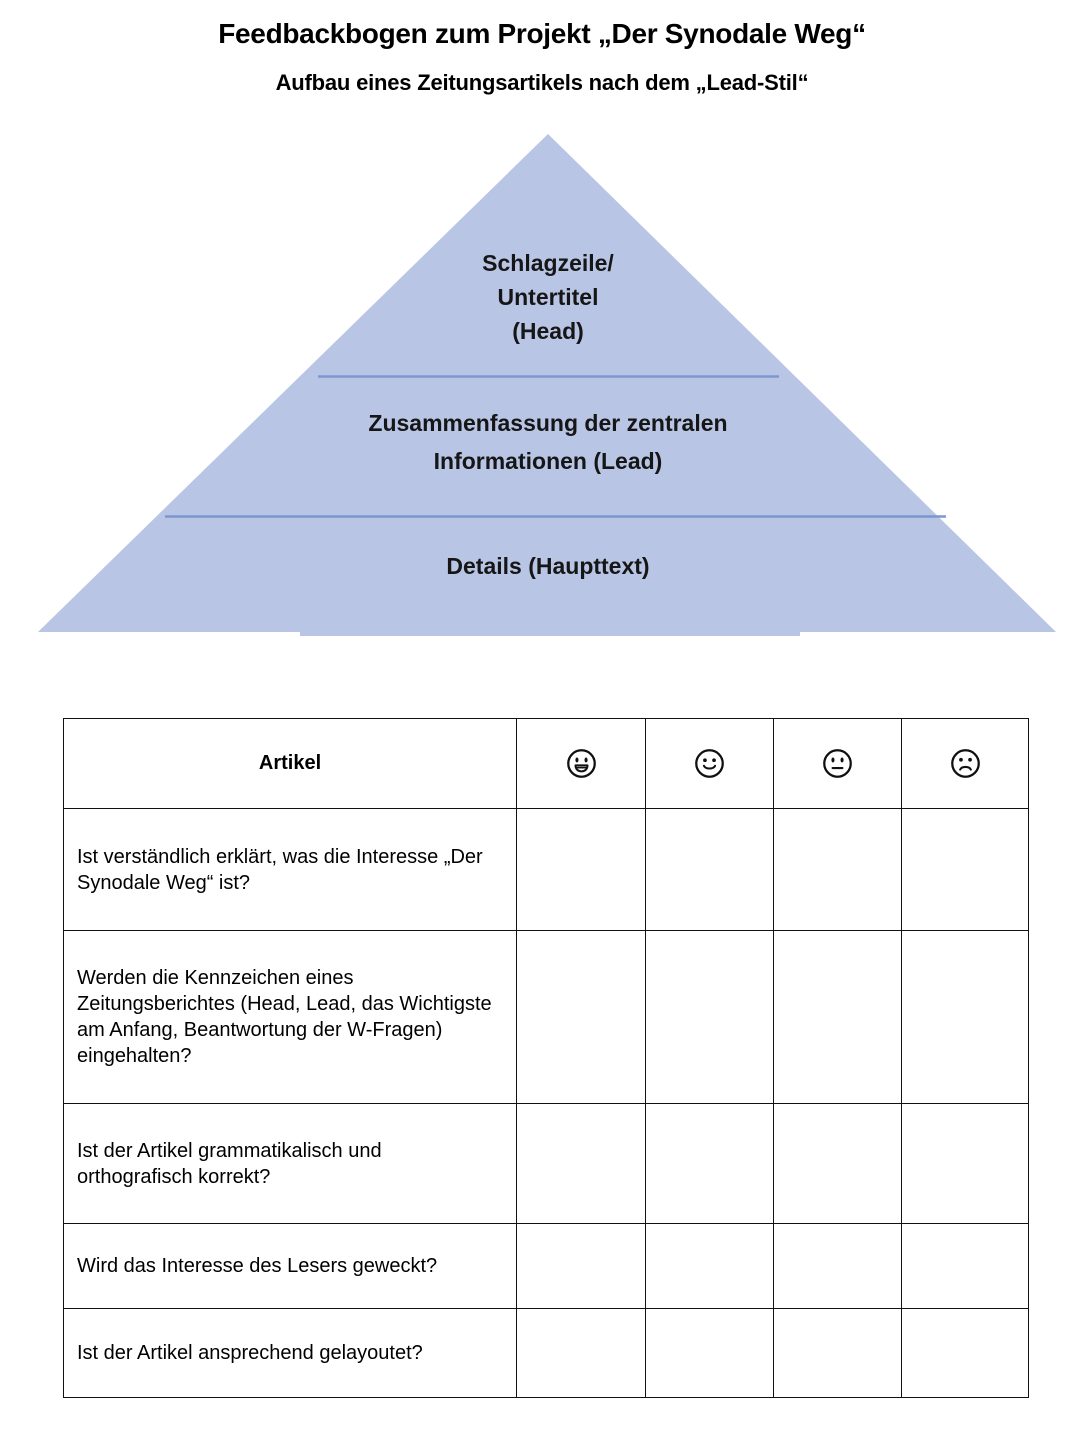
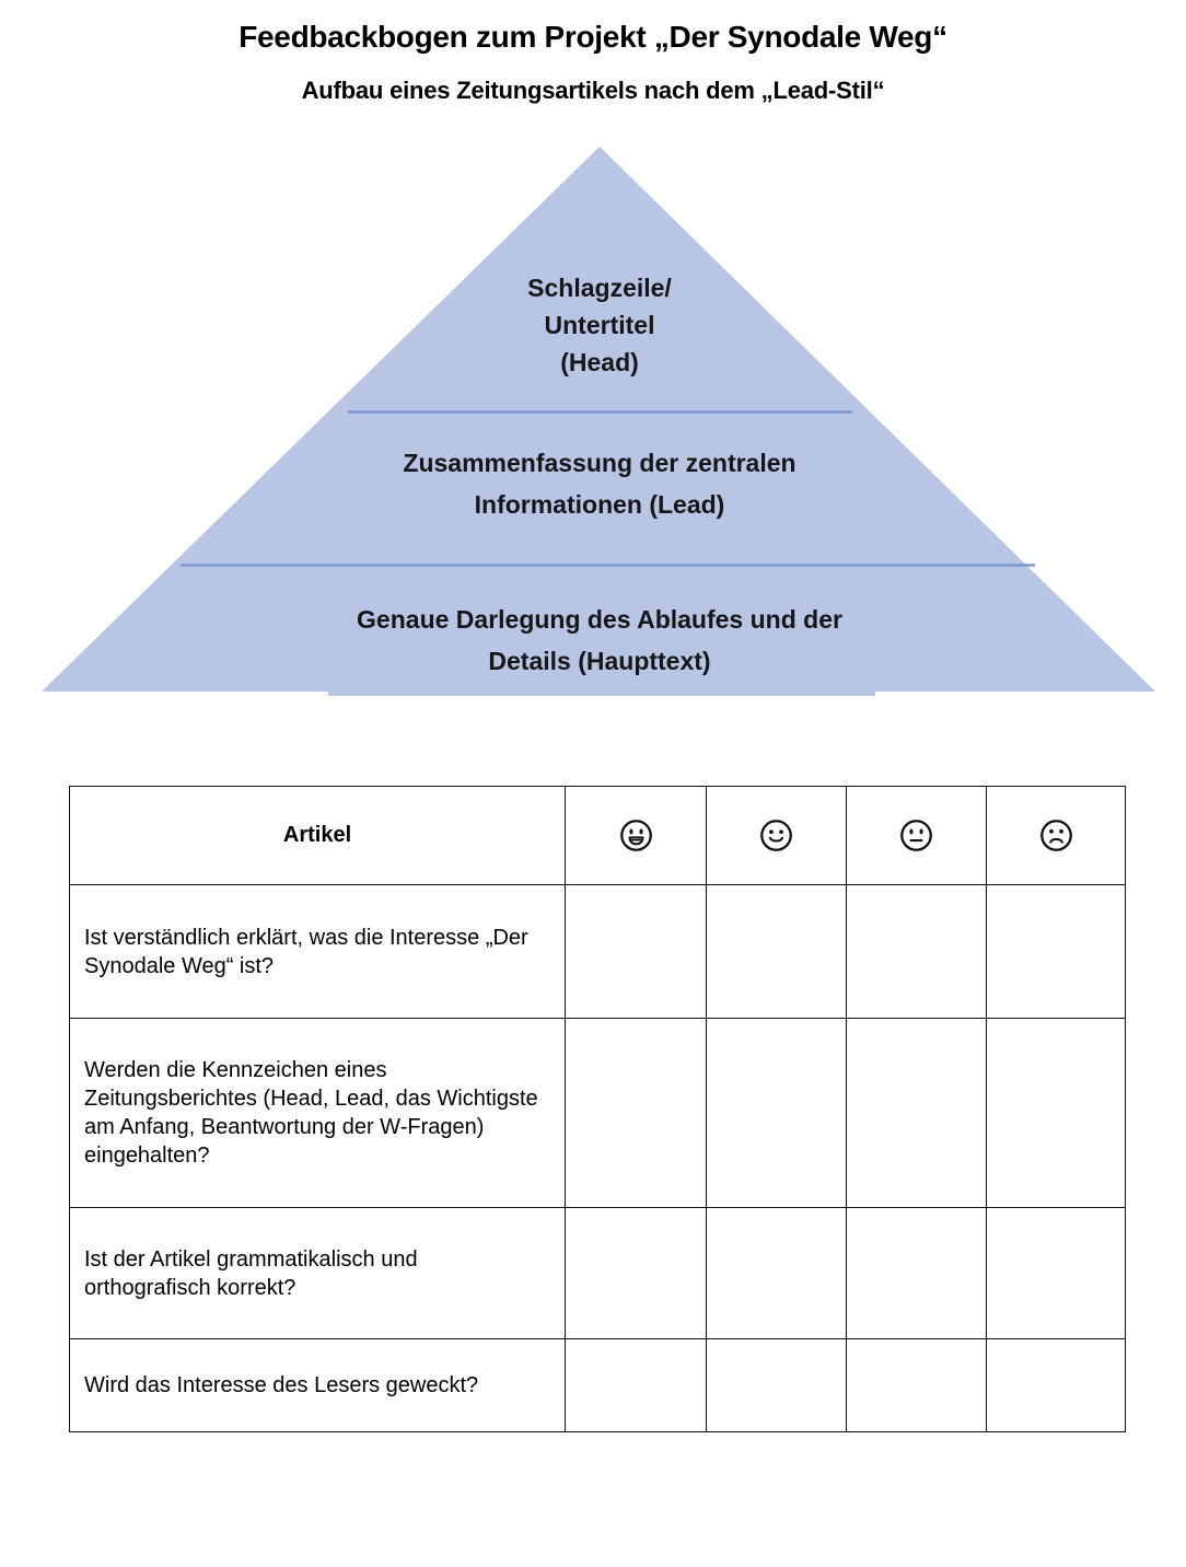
  Feedbackbogen zum Projekt „Der Synodale Weg“
  Aufbau eines Zeitungsartikels nach dem „Lead-Stil“
  Schlagzeile/
  Untertitel
  (Head)
  Zusammenfassung der zentralen
  Informationen (Lead)
+ Genaue Darlegung des Ablaufes und der
  Details (Haupttext)
  Artikel
  Ist verständlich erklärt, was die Interesse „Der Synodale Weg“ ist?
  Werden die Kennzeichen eines Zeitungsberichtes (Head, Lead, das Wichtigste am Anfang, Beantwortung der W-Fragen) eingehalten?
  Ist der Artikel grammatikalisch und orthografisch korrekt?
  Wird das Interesse des Lesers geweckt?
- Ist der Artikel ansprechend gelayoutet?
